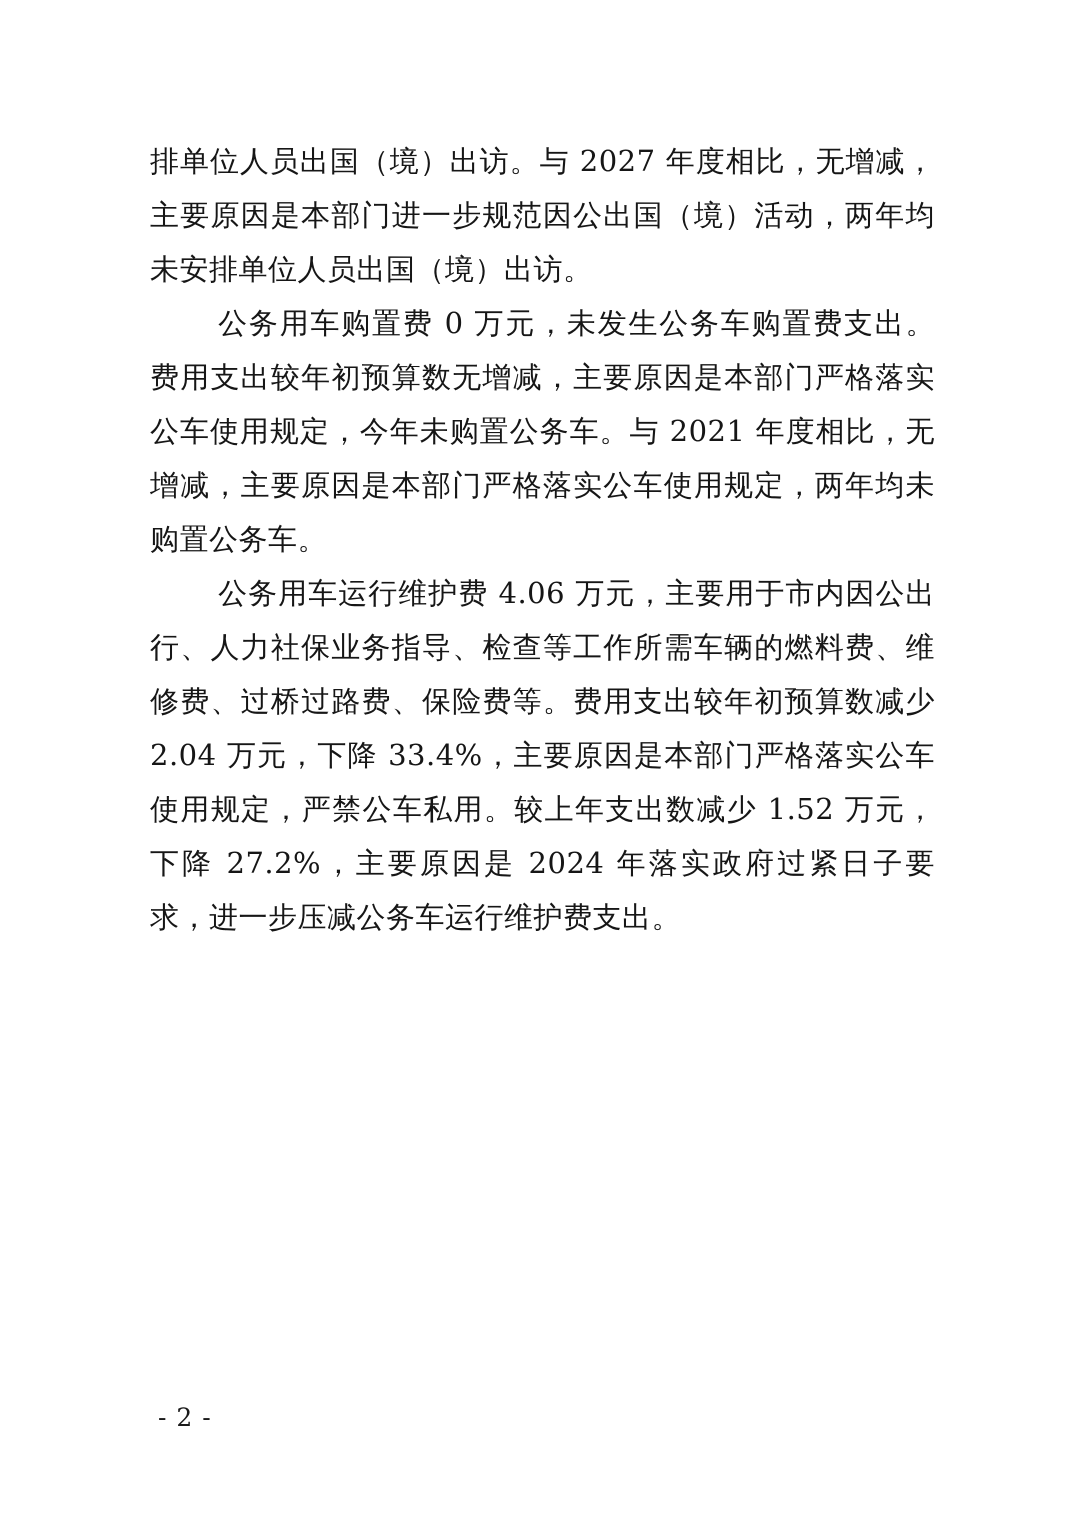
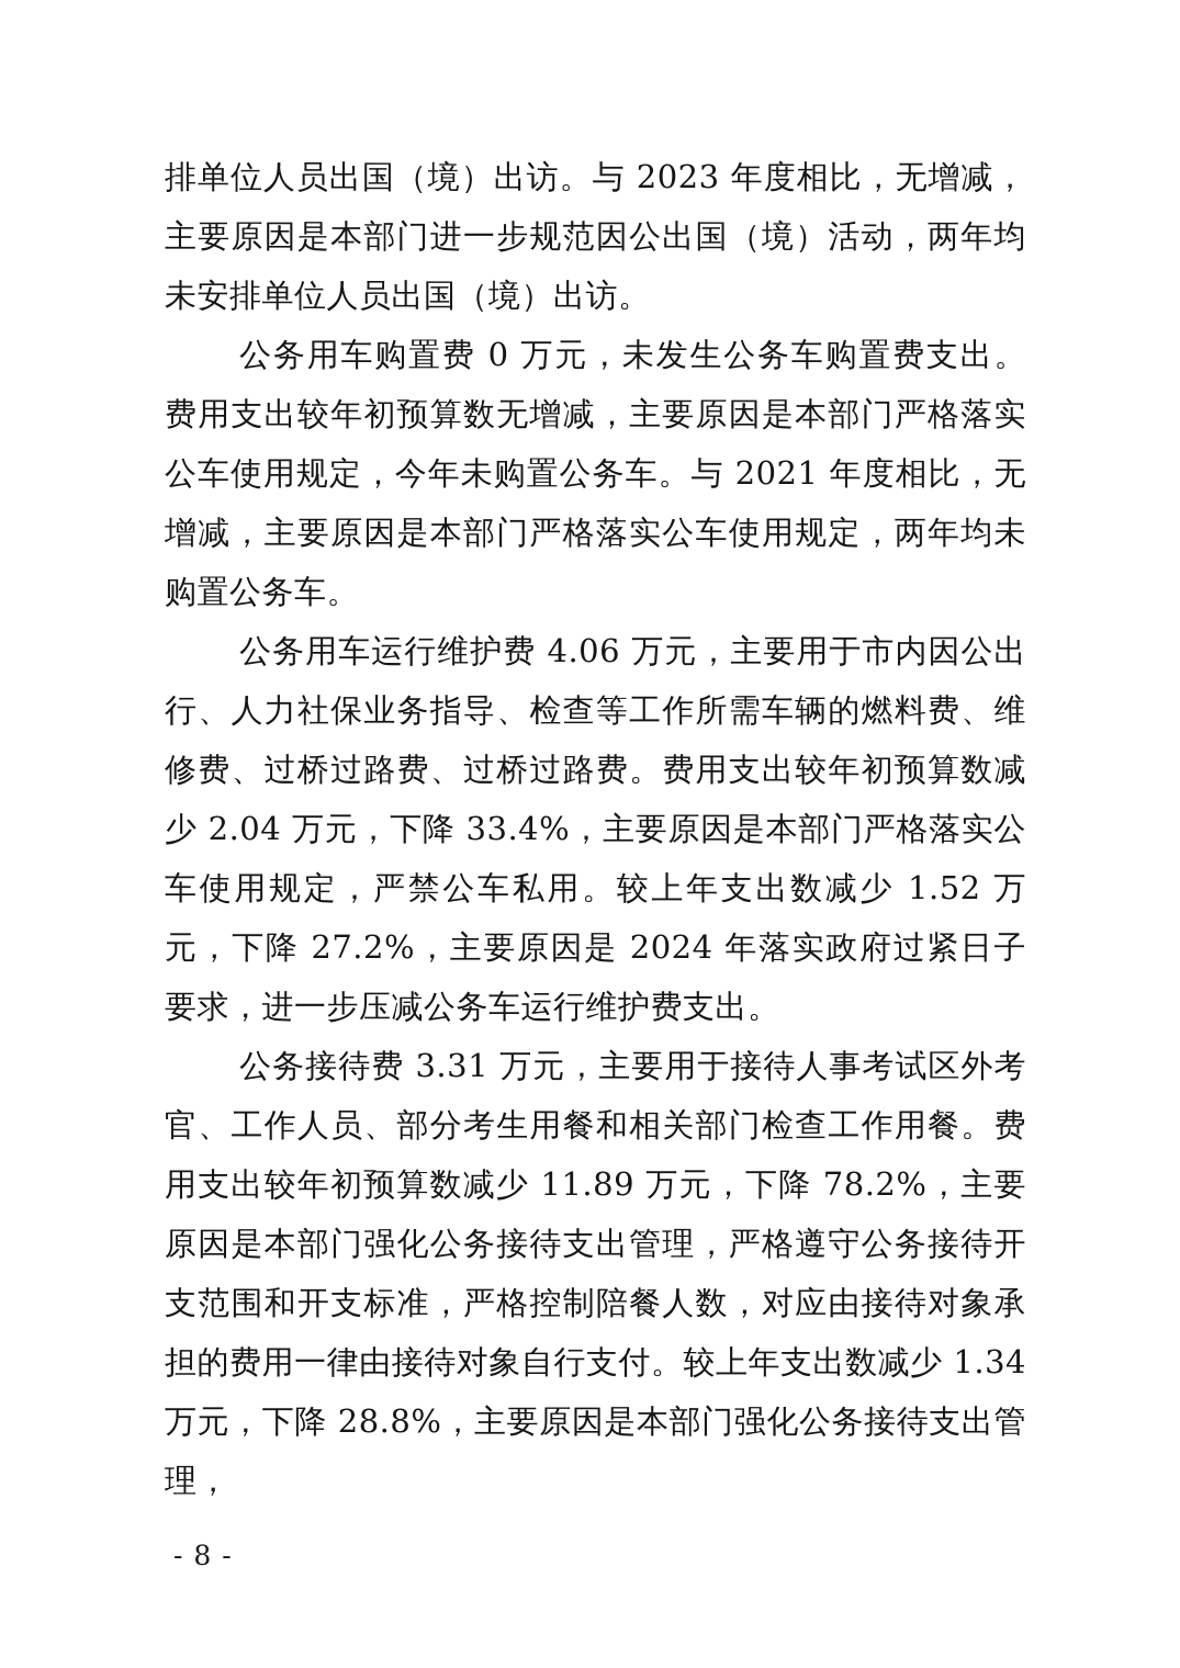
- 排单位人员出国（境）出访。与 2027 年度相比，无增减，主要原因是本部门进一步规范因公出国（境）活动，两年均未安排单位人员出国（境）出访。
+ 排单位人员出国（境）出访。与 2023 年度相比，无增减，主要原因是本部门进一步规范因公出国（境）活动，两年均未安排单位人员出国（境）出访。
  公务用车购置费 0 万元，未发生公务车购置费支出。费用支出较年初预算数无增减，主要原因是本部门严格落实公车使用规定，今年未购置公务车。与 2021 年度相比，无增减，主要原因是本部门严格落实公车使用规定，两年均未购置公务车。
- 公务用车运行维护费 4.06 万元，主要用于市内因公出行、人力社保业务指导、检查等工作所需车辆的燃料费、维修费、过桥过路费、保险费等。费用支出较年初预算数减少 2.04 万元，下降 33.4%，主要原因是本部门严格落实公车使用规定，严禁公车私用。较上年支出数减少 1.52 万元，下降 27.2%，主要原因是 2024 年落实政府过紧日子要求，进一步压减公务车运行维护费支出。
+ 公务用车运行维护费 4.06 万元，主要用于市内因公出行、人力社保业务指导、检查等工作所需车辆的燃料费、维修费、过桥过路费、过桥过路费。费用支出较年初预算数减少 2.04 万元，下降 33.4%，主要原因是本部门严格落实公车使用规定，严禁公车私用。较上年支出数减少 1.52 万元，下降 27.2%，主要原因是 2024 年落实政府过紧日子要求，进一步压减公务车运行维护费支出。
+ 公务接待费 3.31 万元，主要用于接待人事考试区外考官、工作人员、部分考生用餐和相关部门检查工作用餐。费用支出较年初预算数减少 11.89 万元，下降 78.2%，主要原因是本部门强化公务接待支出管理，严格遵守公务接待开支范围和开支标准，严格控制陪餐人数，对应由接待对象承担的费用一律由接待对象自行支付。较上年支出数减少 1.34 万元，下降 28.8%，主要原因是本部门强化公务接待支出管理，
- - 2 -
+ - 8 -
